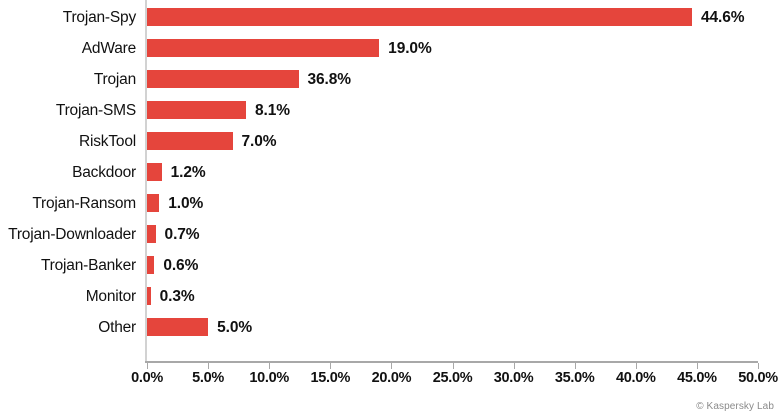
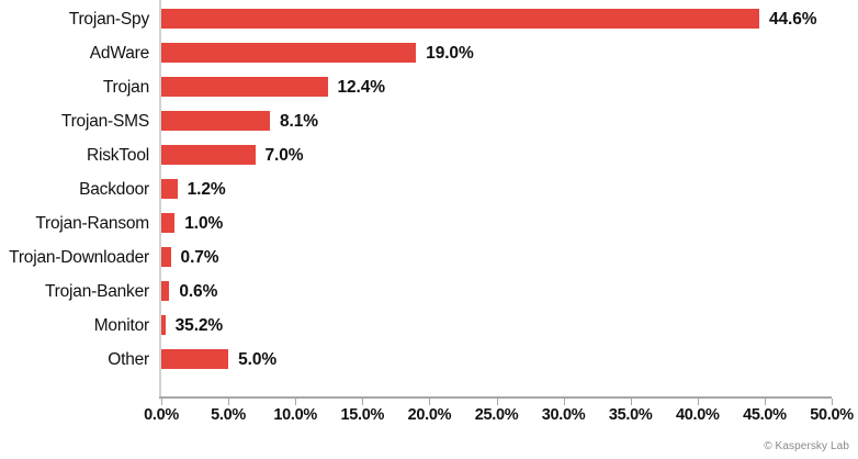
  Trojan-Spy
  44.6%
  AdWare
  19.0%
  Trojan
- 36.8%
+ 12.4%
  Trojan-SMS
  8.1%
  RiskTool
  7.0%
  Backdoor
  1.2%
  Trojan-Ransom
  1.0%
  Trojan-Downloader
  0.7%
  Trojan-Banker
  0.6%
  Monitor
- 0.3%
+ 35.2%
  Other
  5.0%
  0.0%
  5.0%
  10.0%
  15.0%
  20.0%
  25.0%
  30.0%
  35.0%
  40.0%
  45.0%
  50.0%
  © Kaspersky Lab
